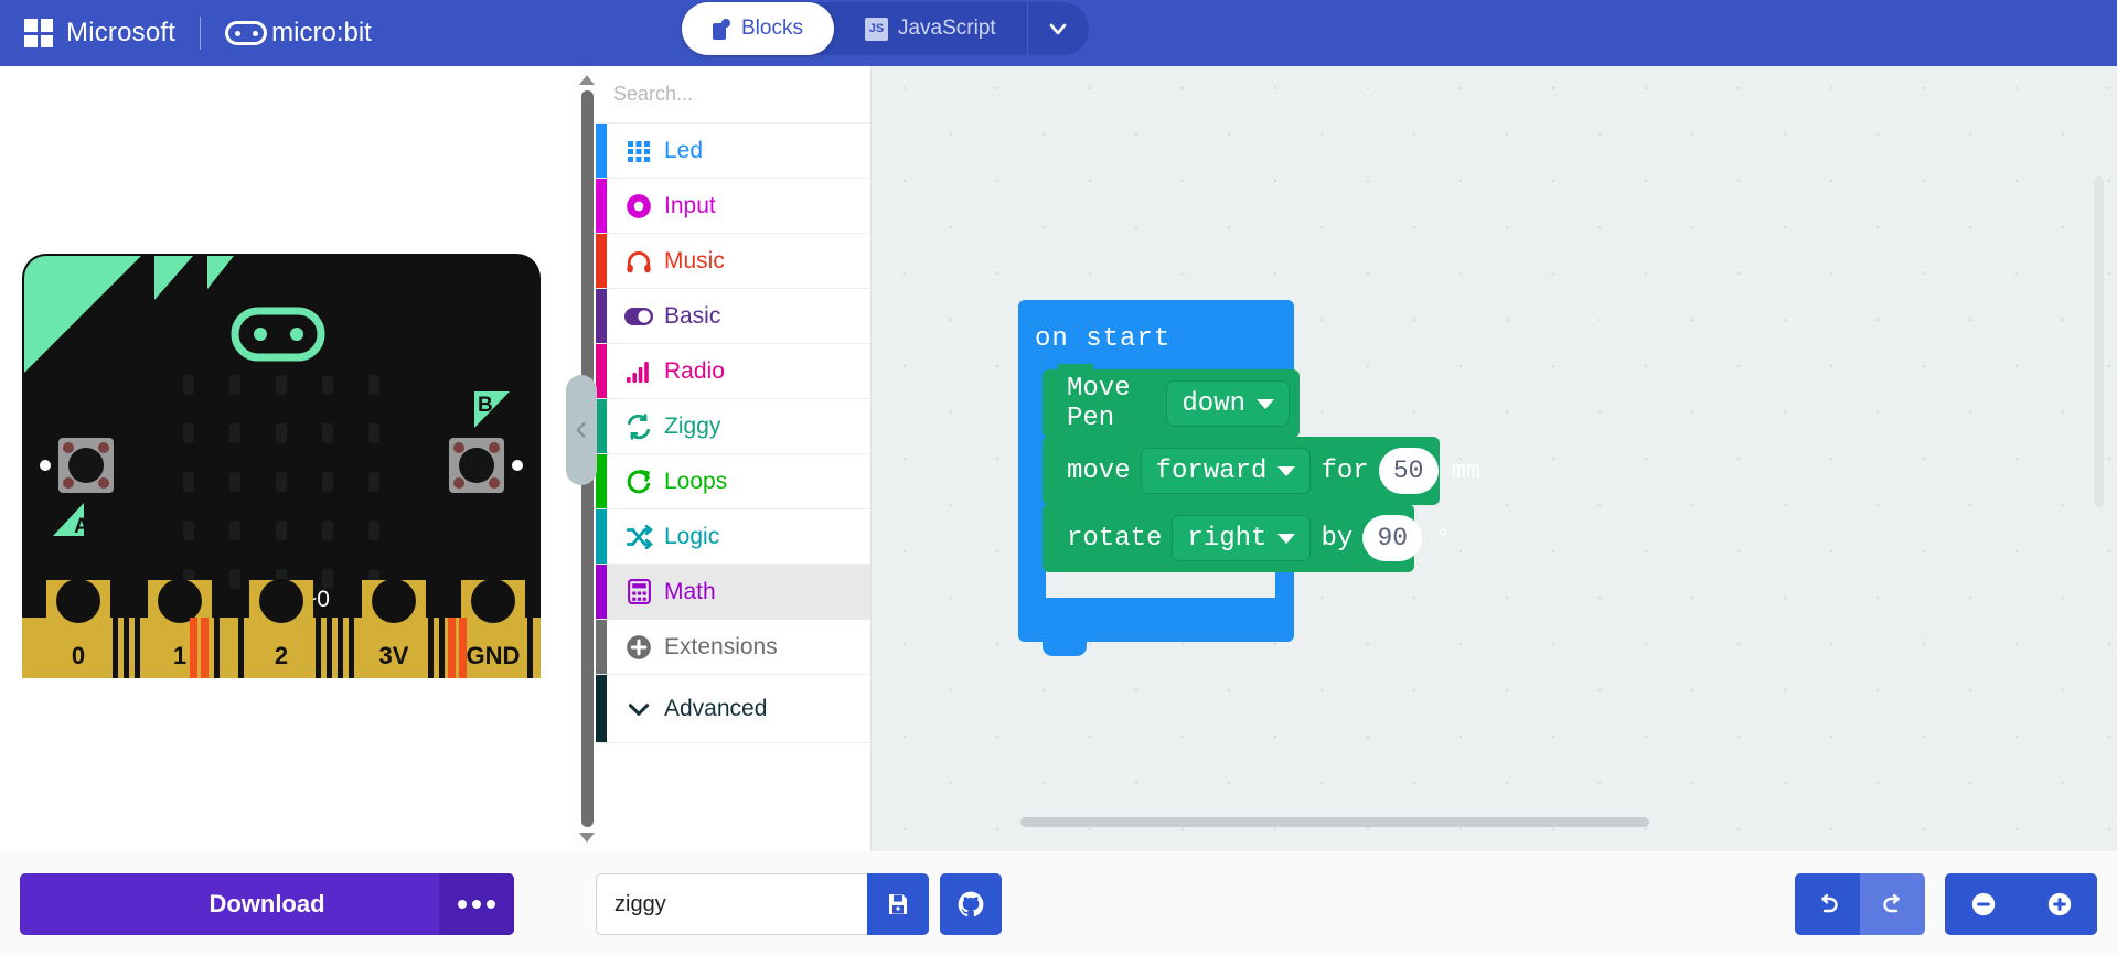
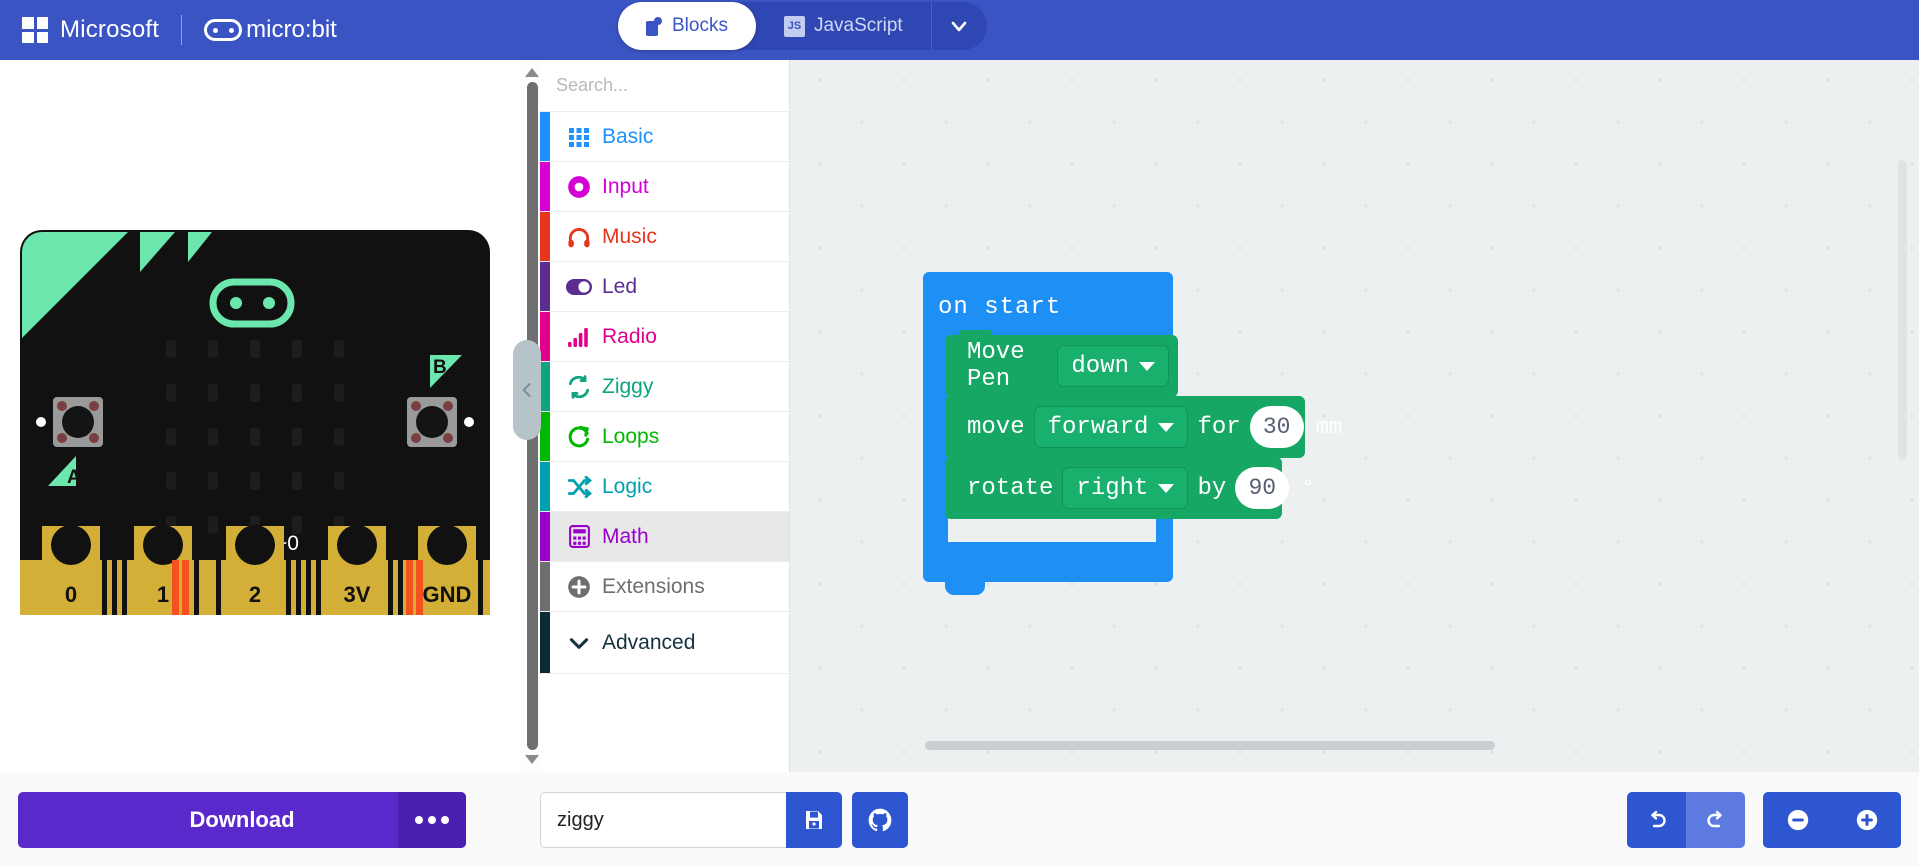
  Microsoft
  micro:bit
  Blocks
  JS
  JavaScript
  A
  B
  0
  1
  2
  3V
  GND
  Search...
- Led
+ Basic
  Input
  Music
- Basic
+ Led
  Radio
  Ziggy
  Loops
  Logic
  Math
  Extensions
  Advanced
  on start
  Move Pen
  down
  move
  forward
  for
- 50
+ 30
  mm
  rotate
  right
  by
  90
  Download
  ziggy
